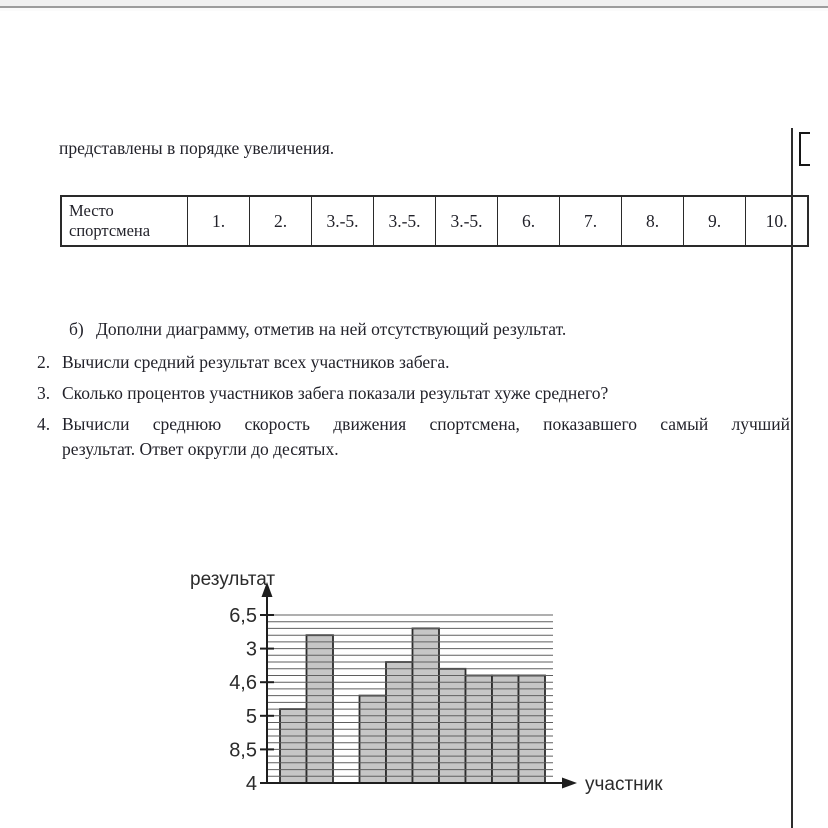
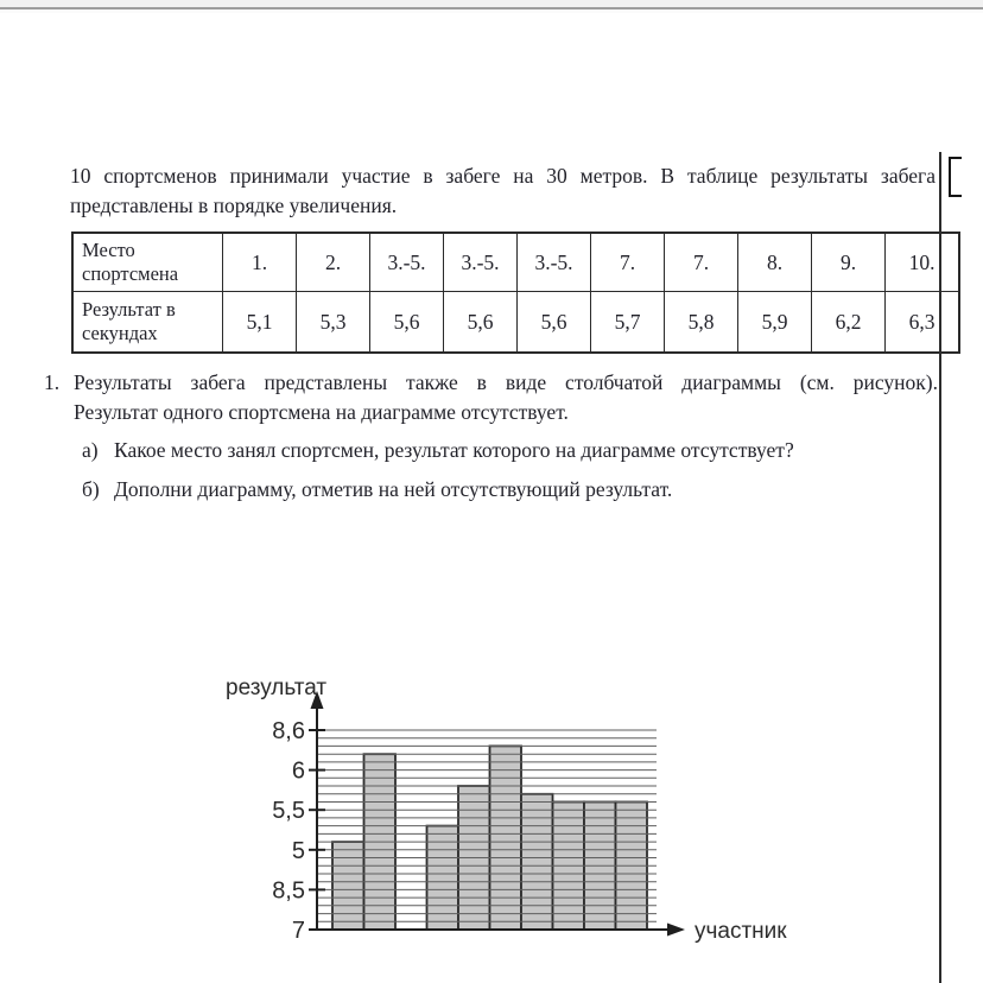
+ 10 спортсменов принимали участие в забеге на 30 метров. В таблице результаты забега
  представлены в порядке увеличения.
- Место спортсмена	1.	2.	3.-5.	3.-5.	3.-5.	6.	7.	8.	9.	10.
+ Место спортсмена	1.	2.	3.-5.	3.-5.	3.-5.	7.	7.	8.	9.	10.
+ Результат в секундах	5,1	5,3	5,6	5,6	5,6	5,7	5,8	5,9	6,2	6,3
+ 1.
+ Результаты забега представлены также в виде столбчатой диаграммы (см. рисунок).
+ Результат одного спортсмена на диаграмме отсутствует.
+ а)
+ Какое место занял спортсмен, результат которого на диаграмме отсутствует?
  б)
  Дополни диаграмму, отметив на ней отсутствующий результат.
- 2.
- Вычисли средний результат всех участников забега.
- 3.
- Сколько процентов участников забега показали результат хуже среднего?
- 4.
- Вычисли среднюю скорость движения спортсмена, показавшего самый лучший
- результат. Ответ округли до десятых.
- 4
+ 7
  8,5
  5
- 4,6
+ 5,5
- 3
+ 6
- 6,5
+ 8,6
  результат
  участник
